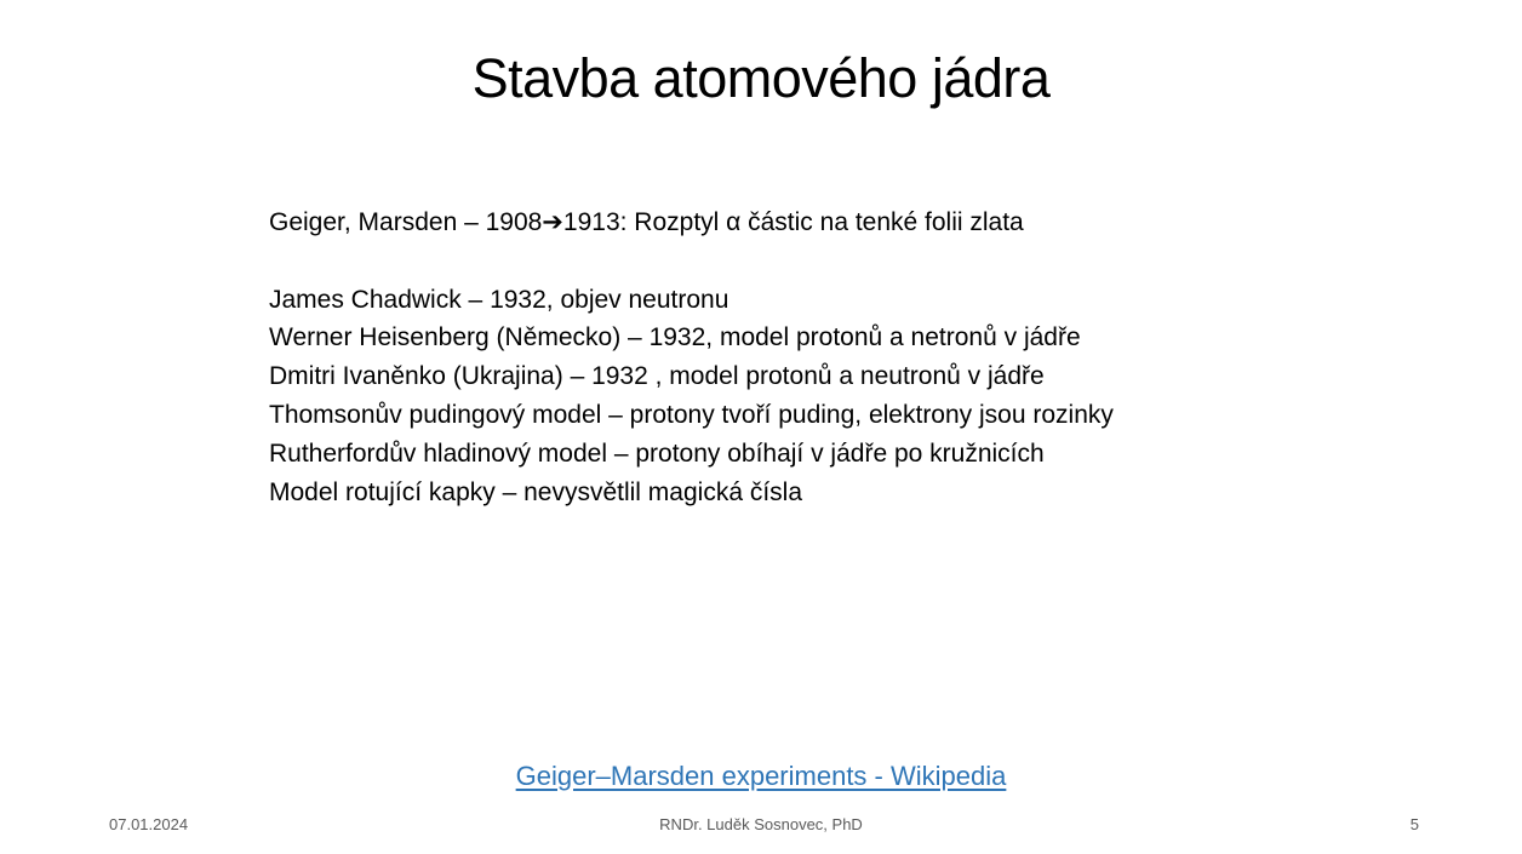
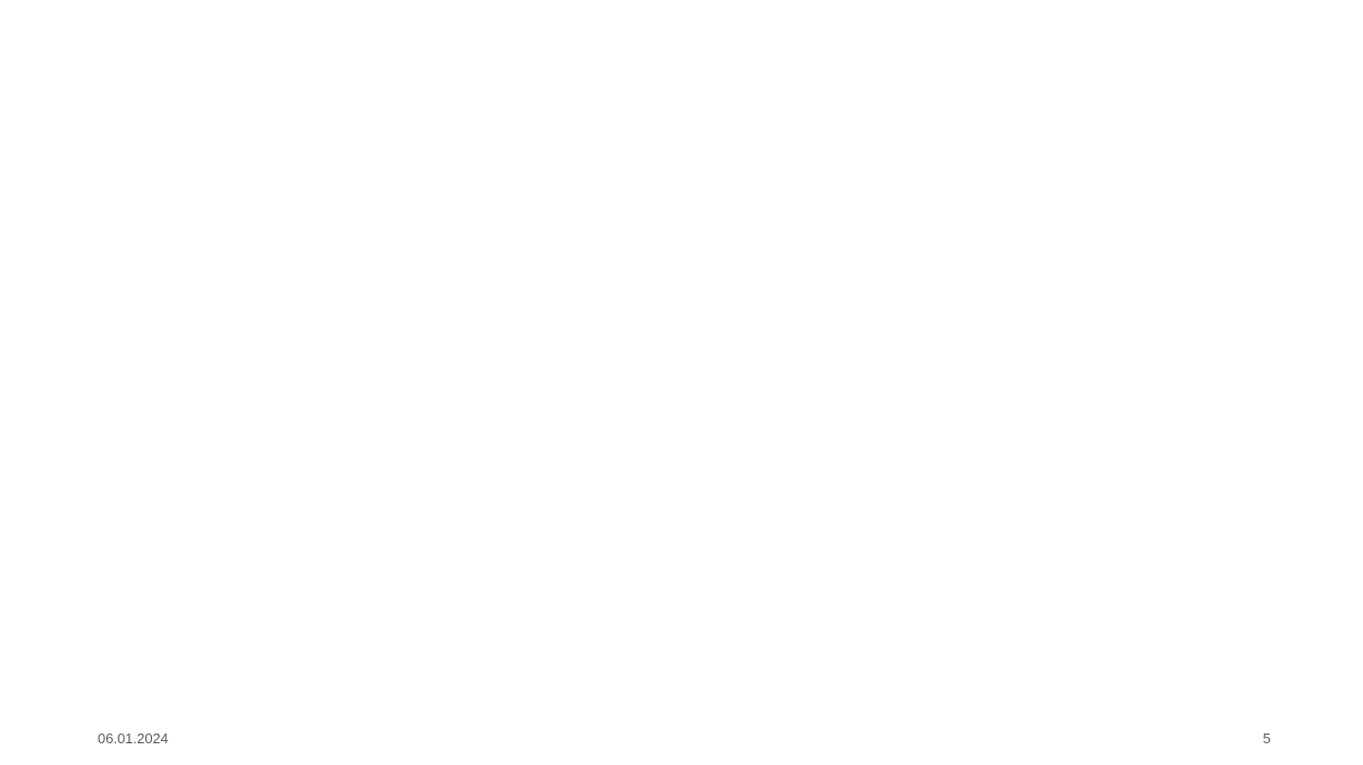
- Stavba atomového jádra
- Geiger, Marsden – 1908➔1913: Rozptyl α částic na tenké folii zlata
- James Chadwick – 1932, objev neutronu
- Werner Heisenberg (Německo) – 1932, model protonů a netronů v jádře
- Dmitri Ivaněnko (Ukrajina) – 1932 , model protonů a neutronů v jádře
- Thomsonův pudingový model – protony tvoří puding, elektrony jsou rozinky
- Rutherfordův hladinový model – protony obíhají v jádře po kružnicích
- Model rotující kapky – nevysvětlil magická čísla
- Geiger–Marsden experiments - Wikipedia
- 07.01.2024
+ 06.01.2024
- RNDr. Luděk Sosnovec, PhD
  5
